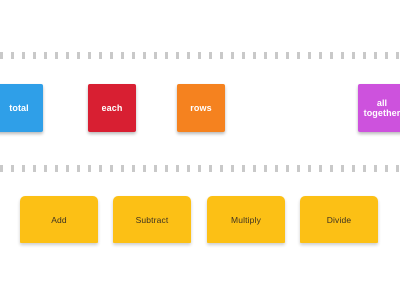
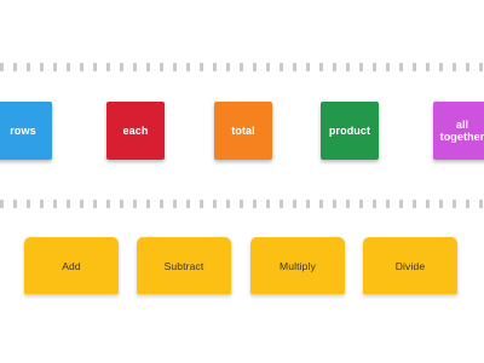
- total
+ rows
  each
- rows
+ total
+ product
  all together
  Add
  Subtract
  Multiply
  Divide
